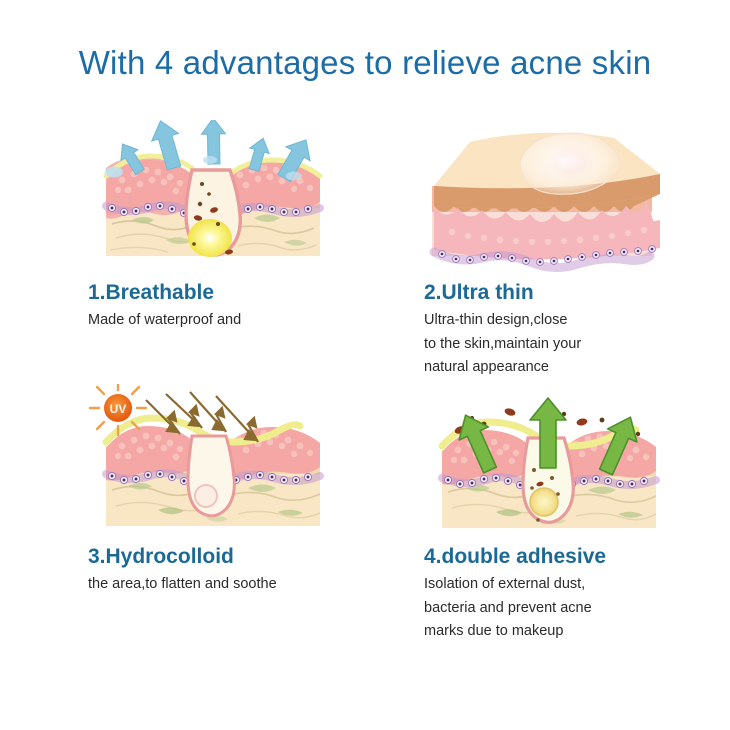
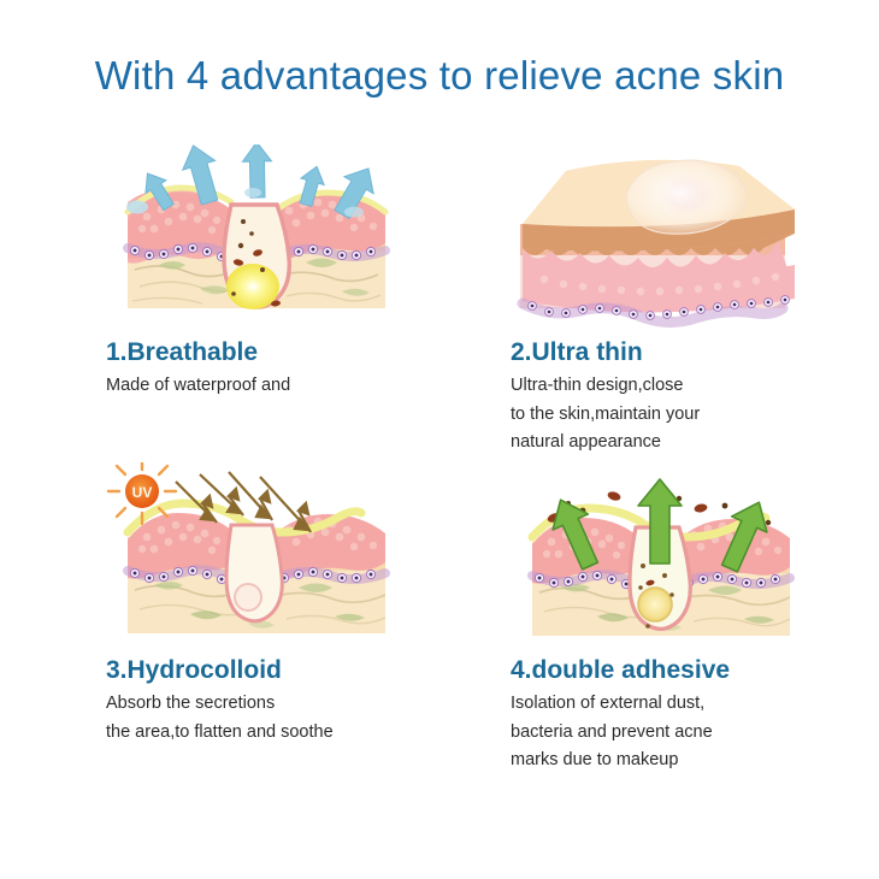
  With 4 advantages to relieve acne skin
  1.Breathable
  Made of waterproof and
  2.Ultra thin
  Ultra-thin design,close
  to the skin,maintain your
  natural appearance
  UV
  3.Hydrocolloid
+ Absorb the secretions
  the area,to flatten and soothe
  4.double adhesive
  Isolation of external dust,
  bacteria and prevent acne
  marks due to makeup
